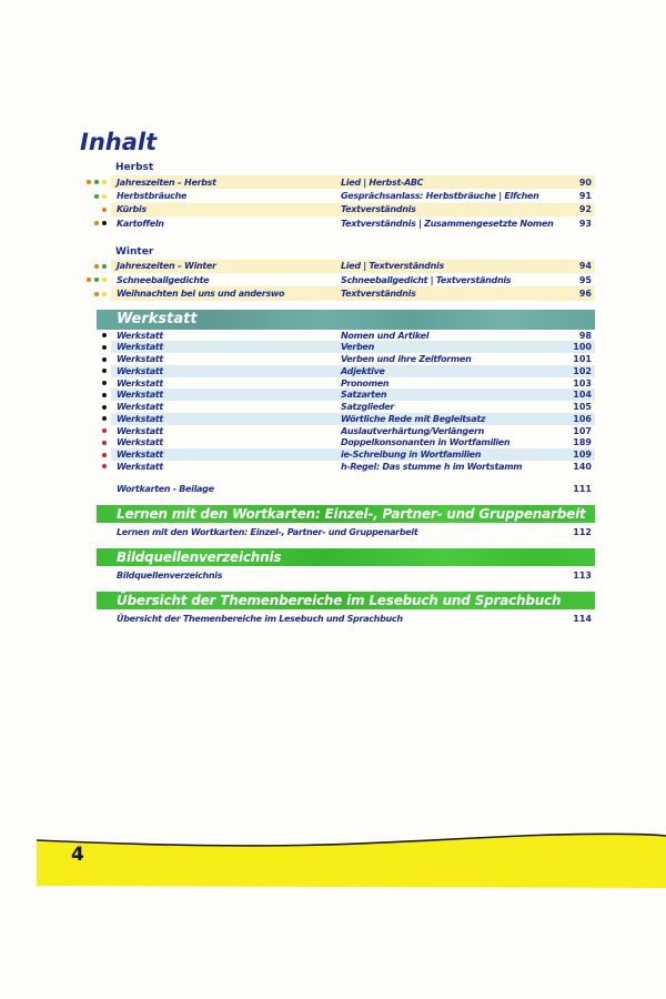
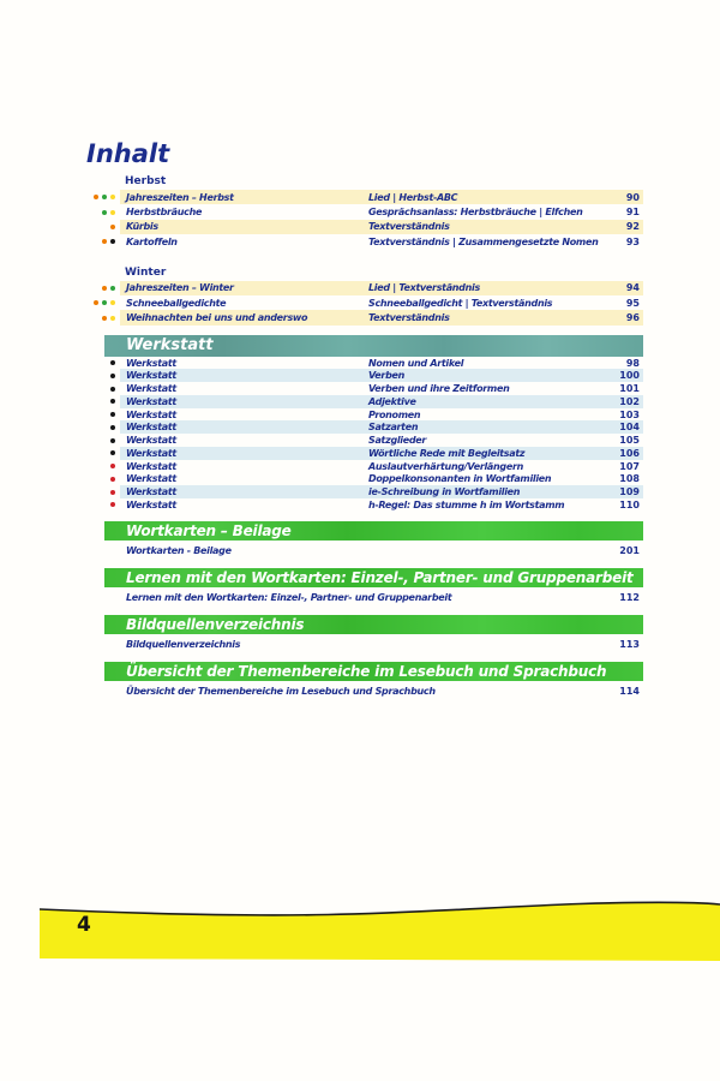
  Inhalt
  Herbst
  Jahreszeiten – Herbst
  Lied | Herbst-ABC
  90
  Herbstbräuche
  Gesprächsanlass: Herbstbräuche | Elfchen
  91
  Kürbis
  Textverständnis
  92
  Kartoffeln
  Textverständnis | Zusammengesetzte Nomen
  93
  Winter
  Jahreszeiten – Winter
  Lied | Textverständnis
  94
  Schneeballgedichte
  Schneeballgedicht | Textverständnis
  95
  Weihnachten bei uns und anderswo
  Textverständnis
  96
  Werkstatt
  Werkstatt
  Nomen und Artikel
  98
  Werkstatt
  Verben
  100
  Werkstatt
  Verben und ihre Zeitformen
  101
  Werkstatt
  Adjektive
  102
  Werkstatt
  Pronomen
  103
  Werkstatt
  Satzarten
  104
  Werkstatt
  Satzglieder
  105
  Werkstatt
  Wörtliche Rede mit Begleitsatz
  106
  Werkstatt
  Auslautverhärtung/Verlängern
  107
  Werkstatt
  Doppelkonsonanten in Wortfamilien
- 189
+ 108
  Werkstatt
  ie-Schreibung in Wortfamilien
  109
  Werkstatt
  h-Regel: Das stumme h im Wortstamm
- 140
+ 110
+ Wortkarten – Beilage
  Wortkarten - Beilage
- 111
+ 201
  Lernen mit den Wortkarten: Einzel-, Partner- und Gruppenarbeit
  Lernen mit den Wortkarten: Einzel-, Partner- und Gruppenarbeit
  112
  Bildquellenverzeichnis
  Bildquellenverzeichnis
  113
  Übersicht der Themenbereiche im Lesebuch und Sprachbuch
  Übersicht der Themenbereiche im Lesebuch und Sprachbuch
  114
  4
